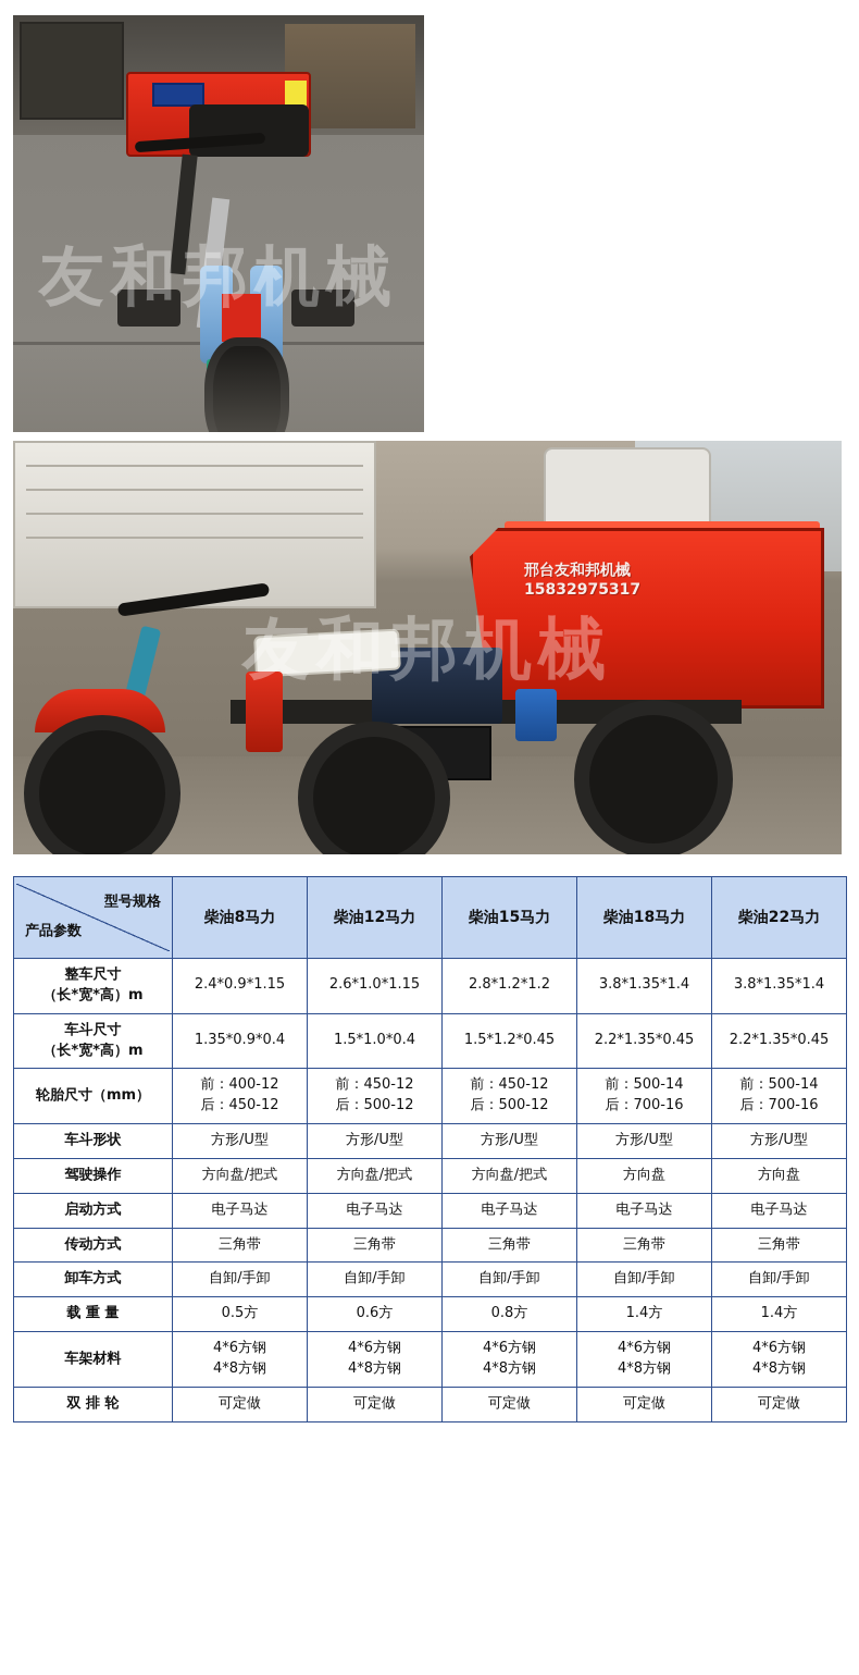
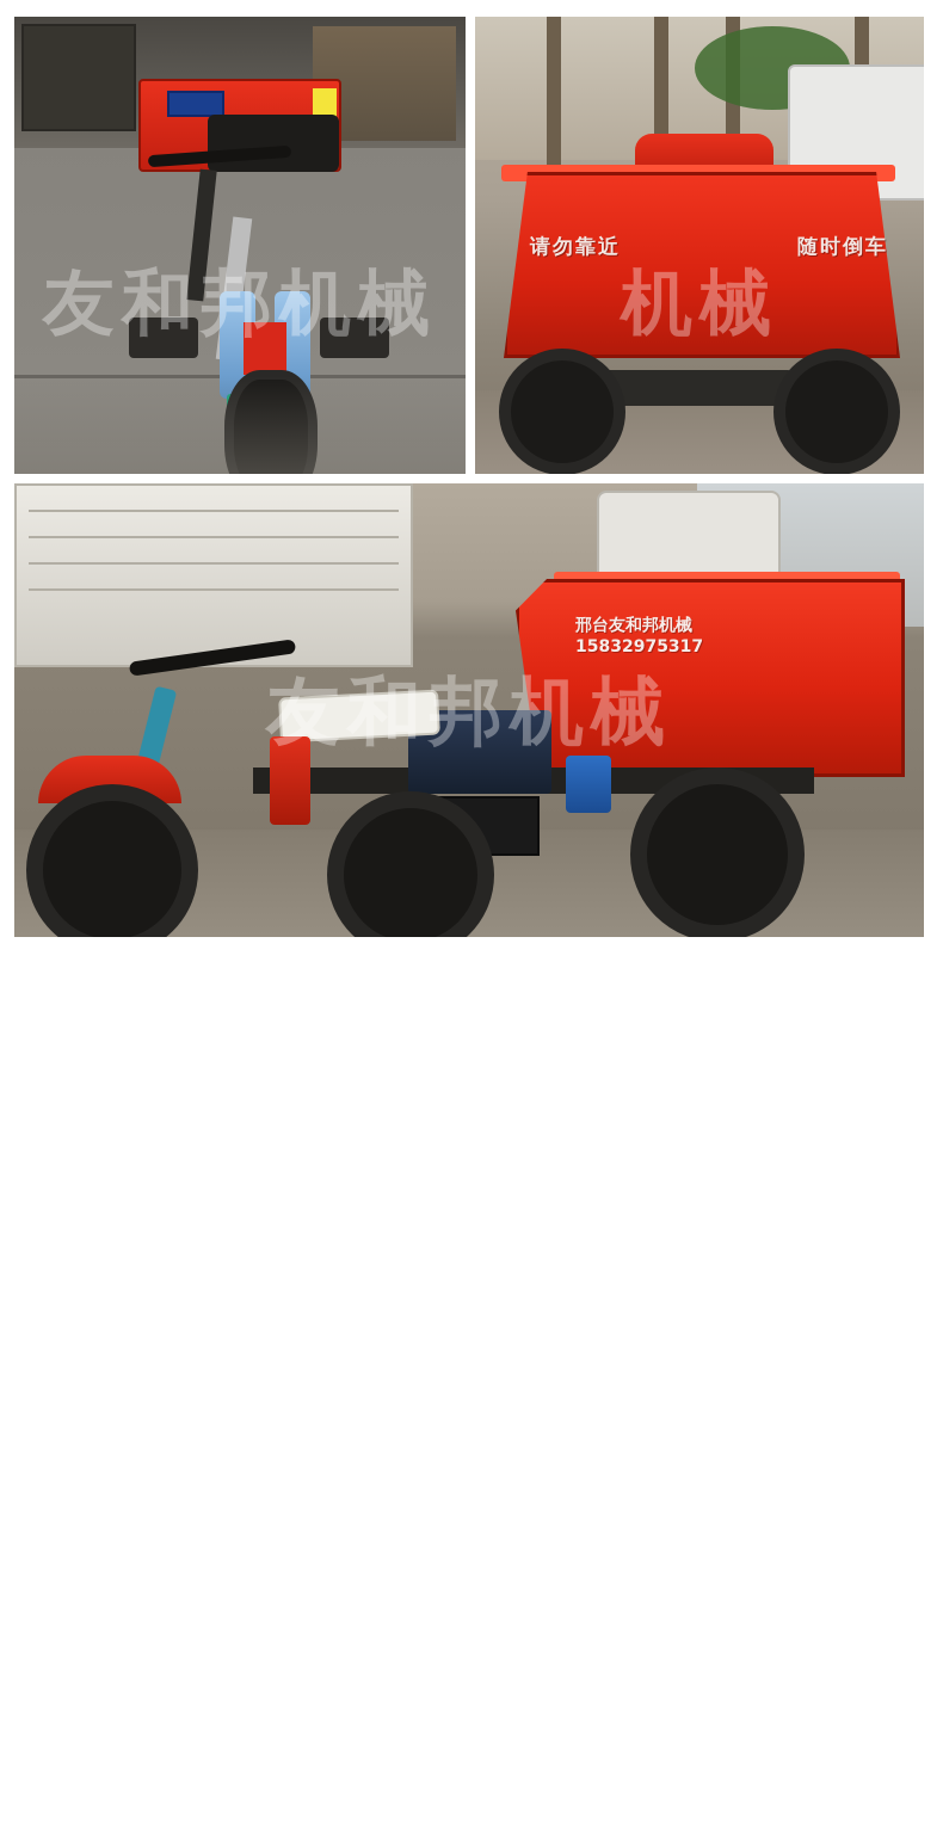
  友和邦机械
+ 请勿靠近
+ 随时倒车
+ 机械
  邢台友和邦机械
  15832975317
  友和邦机械
- 型号规格 产品参数	柴油8马力	柴油12马力	柴油15马力	柴油18马力	柴油22马力
- 整车尺寸 （长*宽*高）m	2.4*0.9*1.15	2.6*1.0*1.15	2.8*1.2*1.2	3.8*1.35*1.4	3.8*1.35*1.4
- 车斗尺寸 （长*宽*高）m	1.35*0.9*0.4	1.5*1.0*0.4	1.5*1.2*0.45	2.2*1.35*0.45	2.2*1.35*0.45
- 轮胎尺寸（mm）	前：400-12 后：450-12	前：450-12 后：500-12	前：450-12 后：500-12	前：500-14 后：700-16	前：500-14 后：700-16
- 车斗形状	方形/U型	方形/U型	方形/U型	方形/U型	方形/U型
- 驾驶操作	方向盘/把式	方向盘/把式	方向盘/把式	方向盘	方向盘
- 启动方式	电子马达	电子马达	电子马达	电子马达	电子马达
- 传动方式	三角带	三角带	三角带	三角带	三角带
- 卸车方式	自卸/手卸	自卸/手卸	自卸/手卸	自卸/手卸	自卸/手卸
- 载 重 量	0.5方	0.6方	0.8方	1.4方	1.4方
- 车架材料	4*6方钢 4*8方钢	4*6方钢 4*8方钢	4*6方钢 4*8方钢	4*6方钢 4*8方钢	4*6方钢 4*8方钢
- 双 排 轮	可定做	可定做	可定做	可定做	可定做
